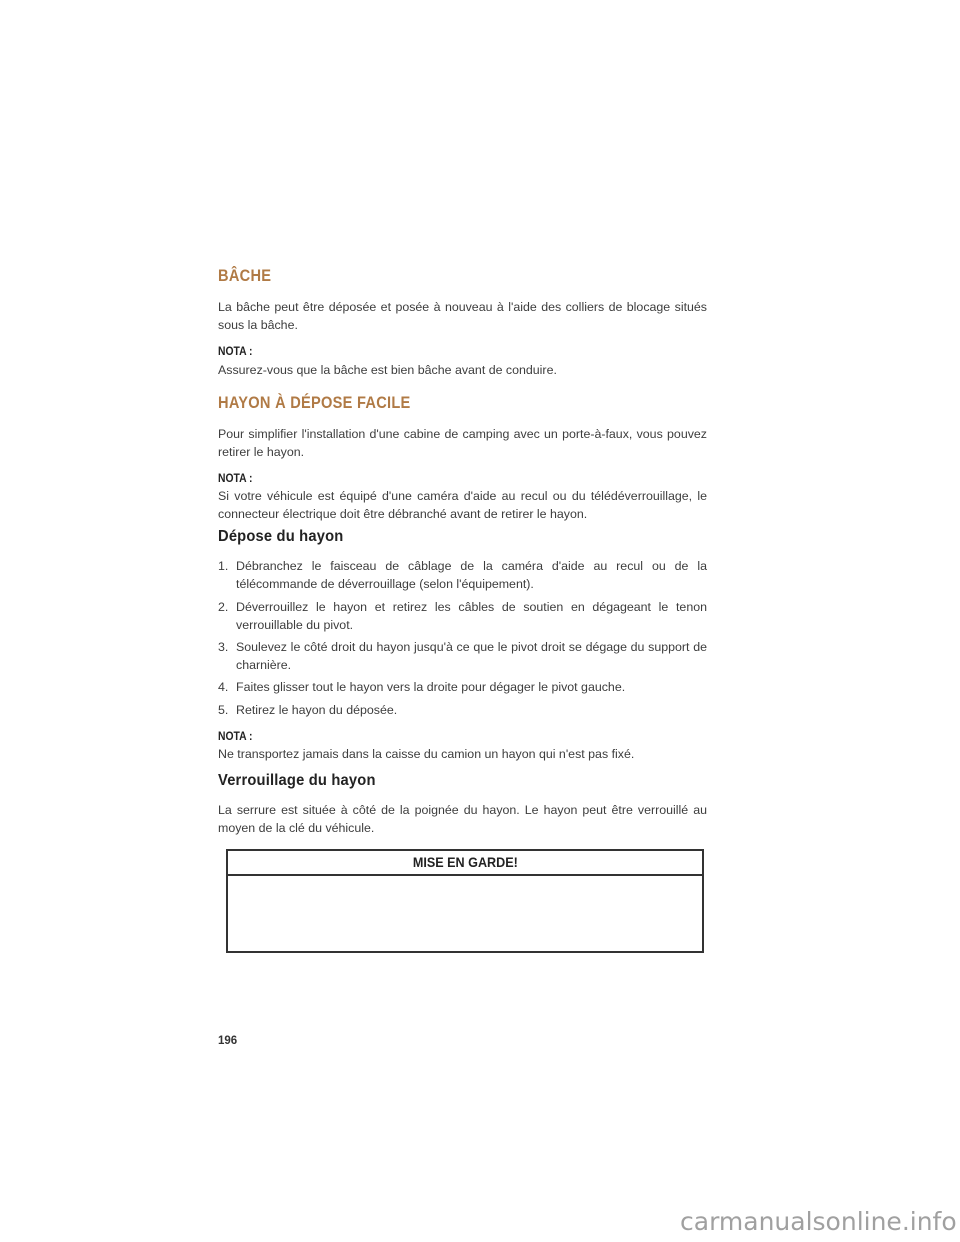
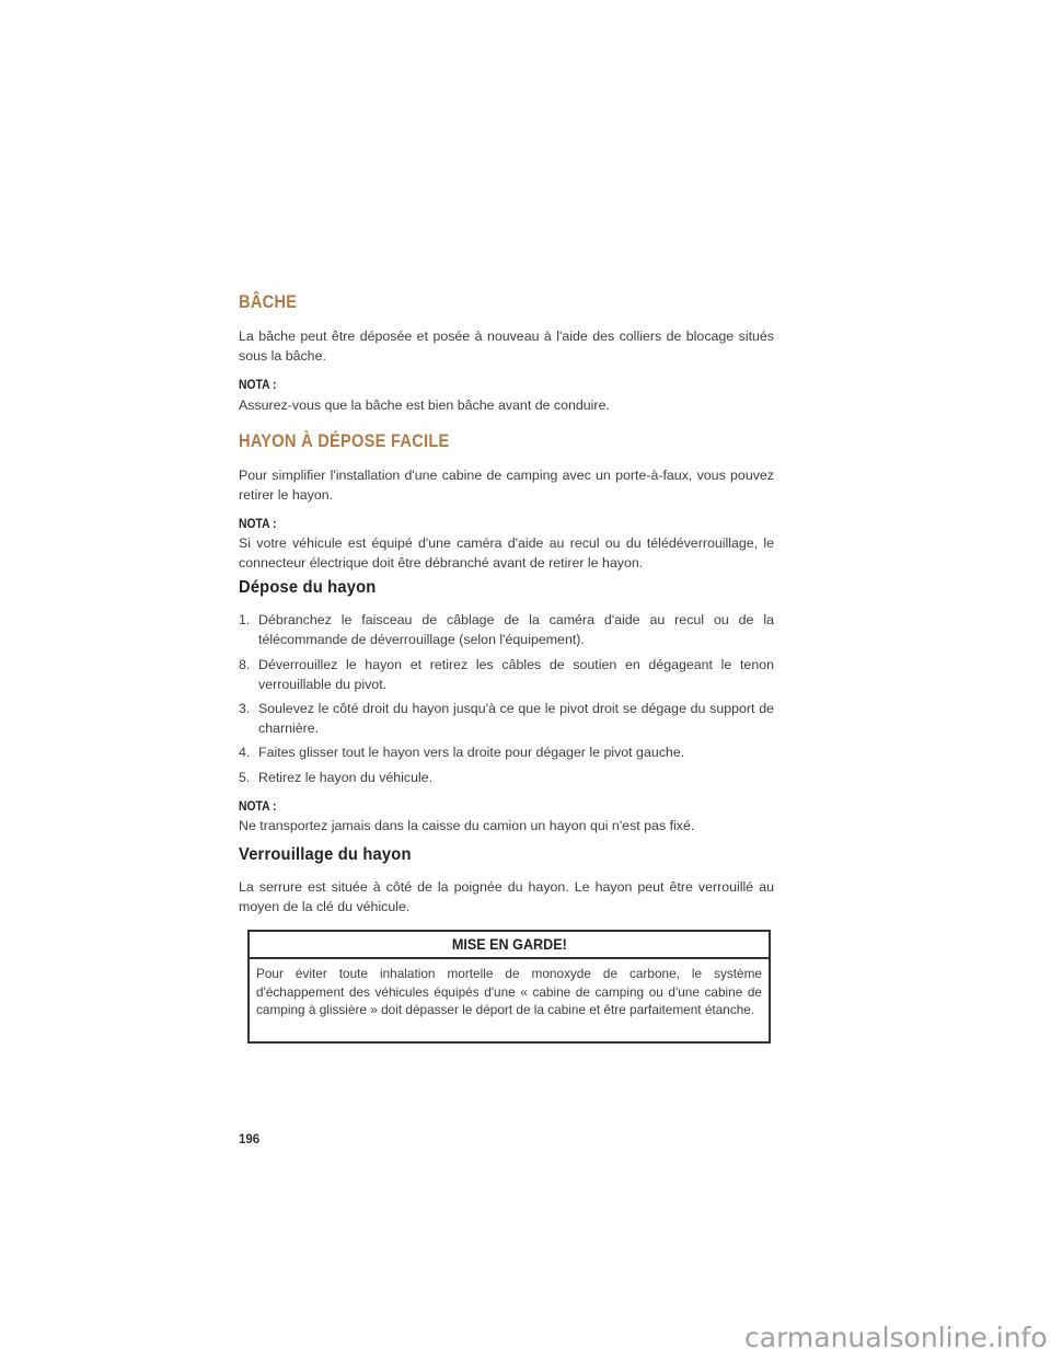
  BÂCHE
  La bâche peut être déposée et posée à nouveau à l'aide des colliers de blocage situés sous la bâche.
  NOTA :
  Assurez-vous que la bâche est bien bâche avant de conduire.
  HAYON À DÉPOSE FACILE
  Pour simplifier l'installation d'une cabine de camping avec un porte-à-faux, vous pouvez retirer le hayon.
  NOTA :
  Si votre véhicule est équipé d'une caméra d'aide au recul ou du télédéverrouillage, le connecteur électrique doit être débranché avant de retirer le hayon.
  Dépose du hayon
  1.
  Débranchez le faisceau de câblage de la caméra d'aide au recul ou de la télécommande de déverrouillage (selon l'équipement).
- 2.
+ 8.
  Déverrouillez le hayon et retirez les câbles de soutien en dégageant le tenon verrouillable du pivot.
  3.
  Soulevez le côté droit du hayon jusqu'à ce que le pivot droit se dégage du support de charnière.
  4.
  Faites glisser tout le hayon vers la droite pour dégager le pivot gauche.
  5.
- Retirez le hayon du déposée.
+ Retirez le hayon du véhicule.
  NOTA :
  Ne transportez jamais dans la caisse du camion un hayon qui n'est pas fixé.
  Verrouillage du hayon
  La serrure est située à côté de la poignée du hayon. Le hayon peut être verrouillé au moyen de la clé du véhicule.
  MISE EN GARDE!
+ Pour éviter toute inhalation mortelle de monoxyde de carbone, le système d'échappement des véhicules équipés d'une « cabine de camping ou d'une cabine de camping à glissière » doit dépasser le déport de la cabine et être parfaitement étanche.
  196
  carmanualsonline.info
